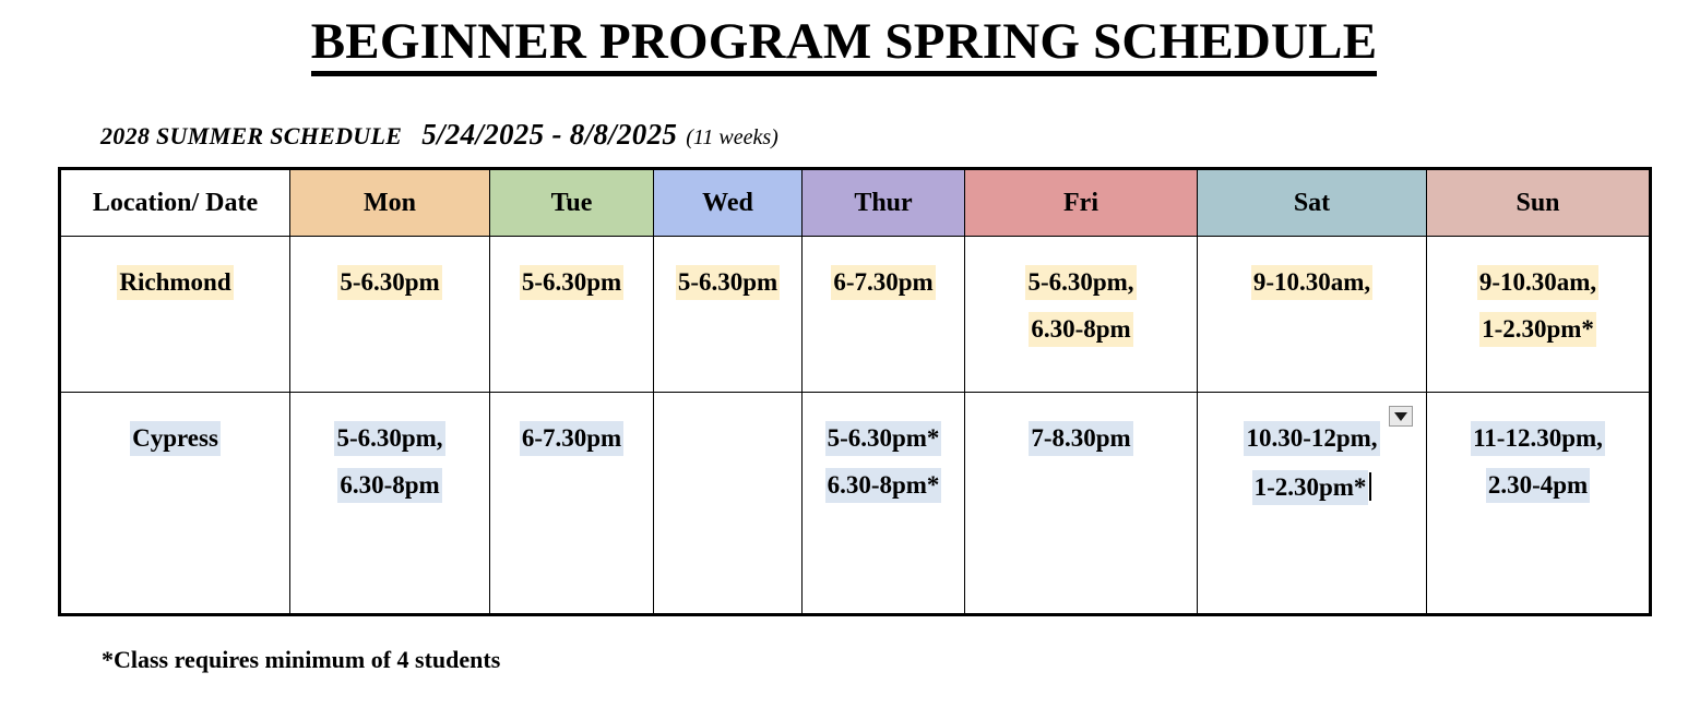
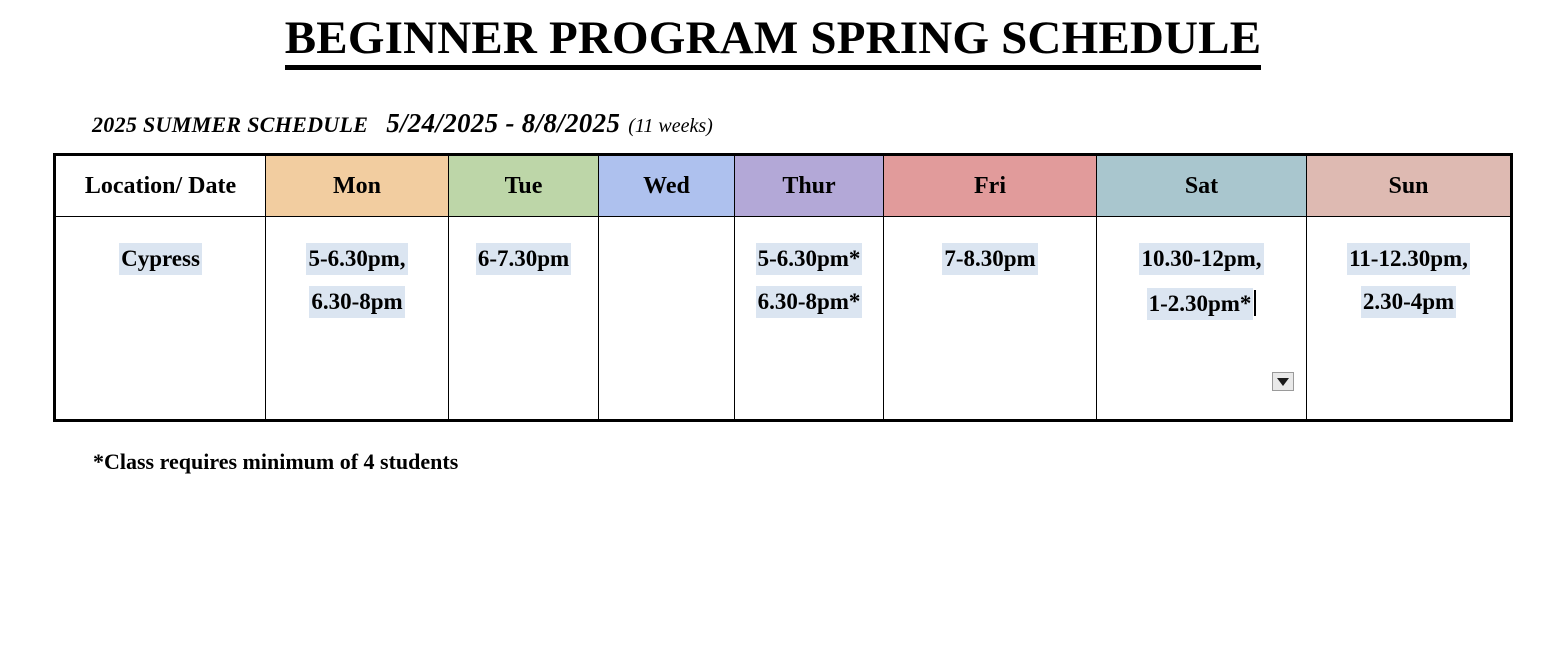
  BEGINNER PROGRAM SPRING SCHEDULE
- 2028 SUMMER SCHEDULE
+ 2025 SUMMER SCHEDULE
  5/24/2025 - 8/8/2025
  (11 weeks)
  Location/ Date	Mon	Tue	Wed	Thur	Fri	Sat	Sun
- Richmond	5-6.30pm	5-6.30pm	5-6.30pm	6-7.30pm	5-6.30pm, 6.30-8pm	9-10.30am,	9-10.30am, 1-2.30pm*
  Cypress	5-6.30pm, 6.30-8pm	6-7.30pm		5-6.30pm* 6.30-8pm*	7-8.30pm	10.30-12pm, 1-2.30pm*	11-12.30pm, 2.30-4pm
  *Class requires minimum of 4 students
